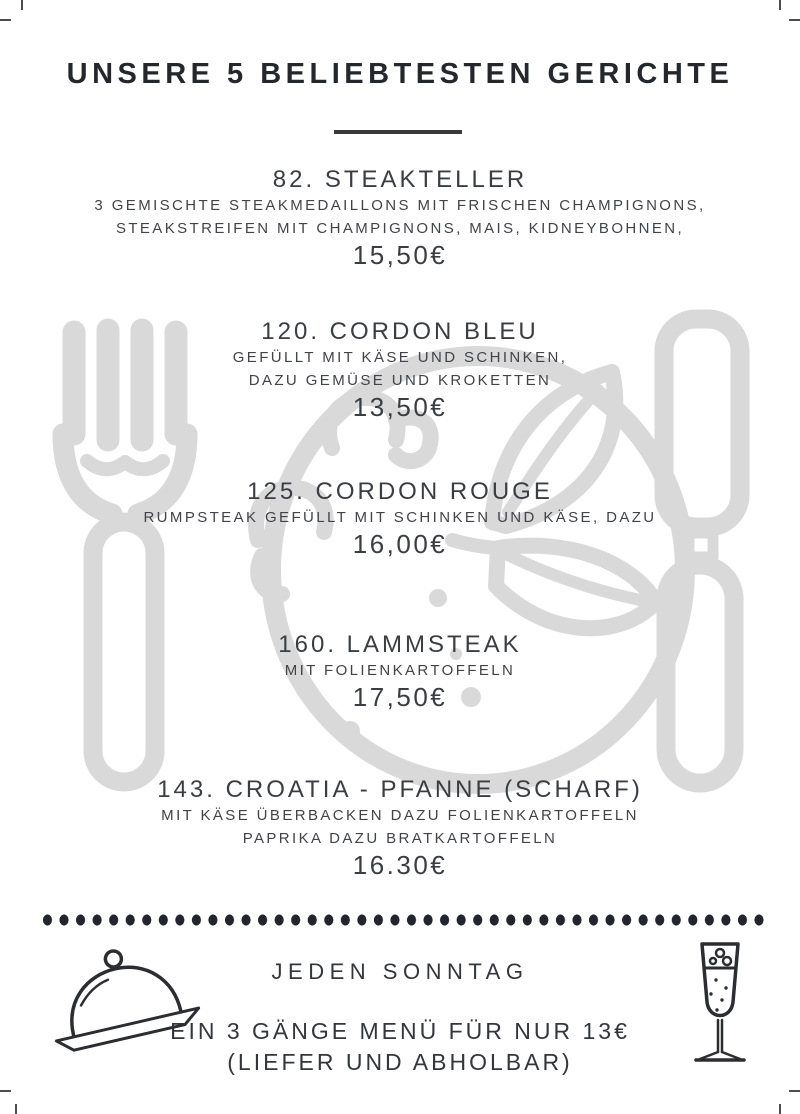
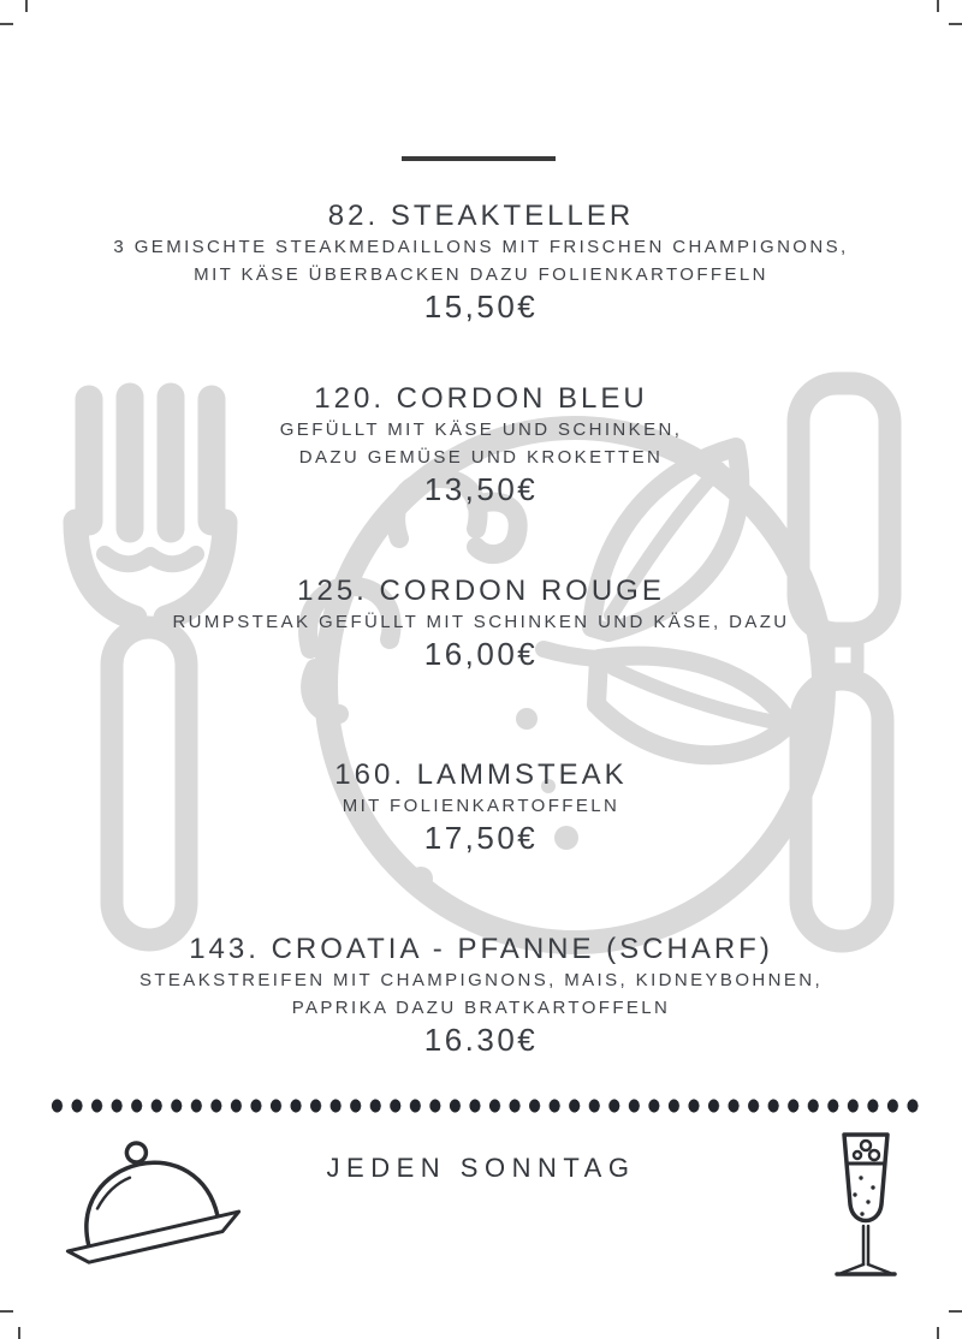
- UNSERE 5 BELIEBTESTEN GERICHTE
  82. STEAKTELLER
  3 GEMISCHTE STEAKMEDAILLONS MIT FRISCHEN CHAMPIGNONS,
- STEAKSTREIFEN MIT CHAMPIGNONS, MAIS, KIDNEYBOHNEN,
+ MIT KÄSE ÜBERBACKEN DAZU FOLIENKARTOFFELN
  15,50€
  120. CORDON BLEU
  GEFÜLLT MIT KÄSE UND SCHINKEN,
  DAZU GEMÜSE UND KROKETTEN
  13,50€
  125. CORDON ROUGE
  RUMPSTEAK GEFÜLLT MIT SCHINKEN UND KÄSE, DAZU
  16,00€
  160. LAMMSTEAK
  MIT FOLIENKARTOFFELN
  17,50€
  143. CROATIA - PFANNE (SCHARF)
- MIT KÄSE ÜBERBACKEN DAZU FOLIENKARTOFFELN
+ STEAKSTREIFEN MIT CHAMPIGNONS, MAIS, KIDNEYBOHNEN,
  PAPRIKA DAZU BRATKARTOFFELN
  16.30€
  JEDEN SONNTAG
- EIN 3 GÄNGE MENÜ FÜR NUR 13€
- (LIEFER UND ABHOLBAR)
